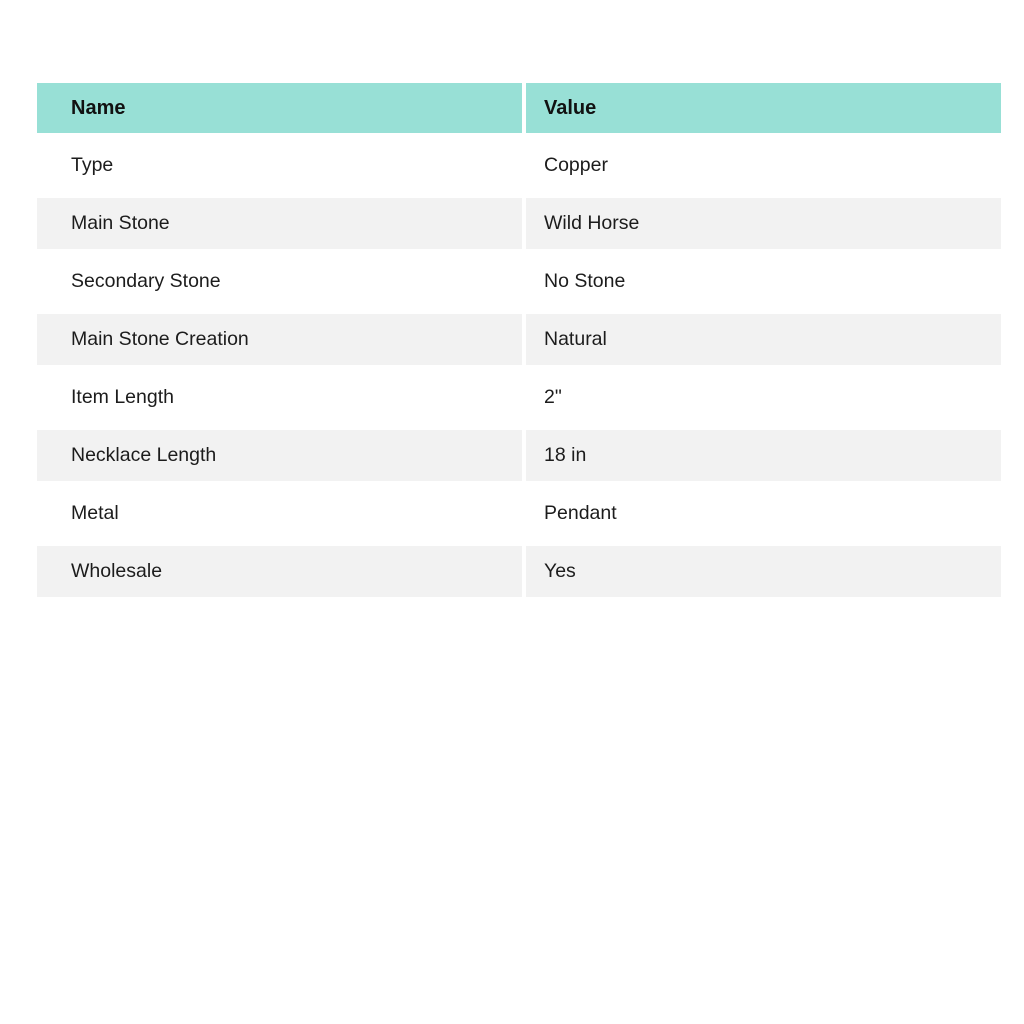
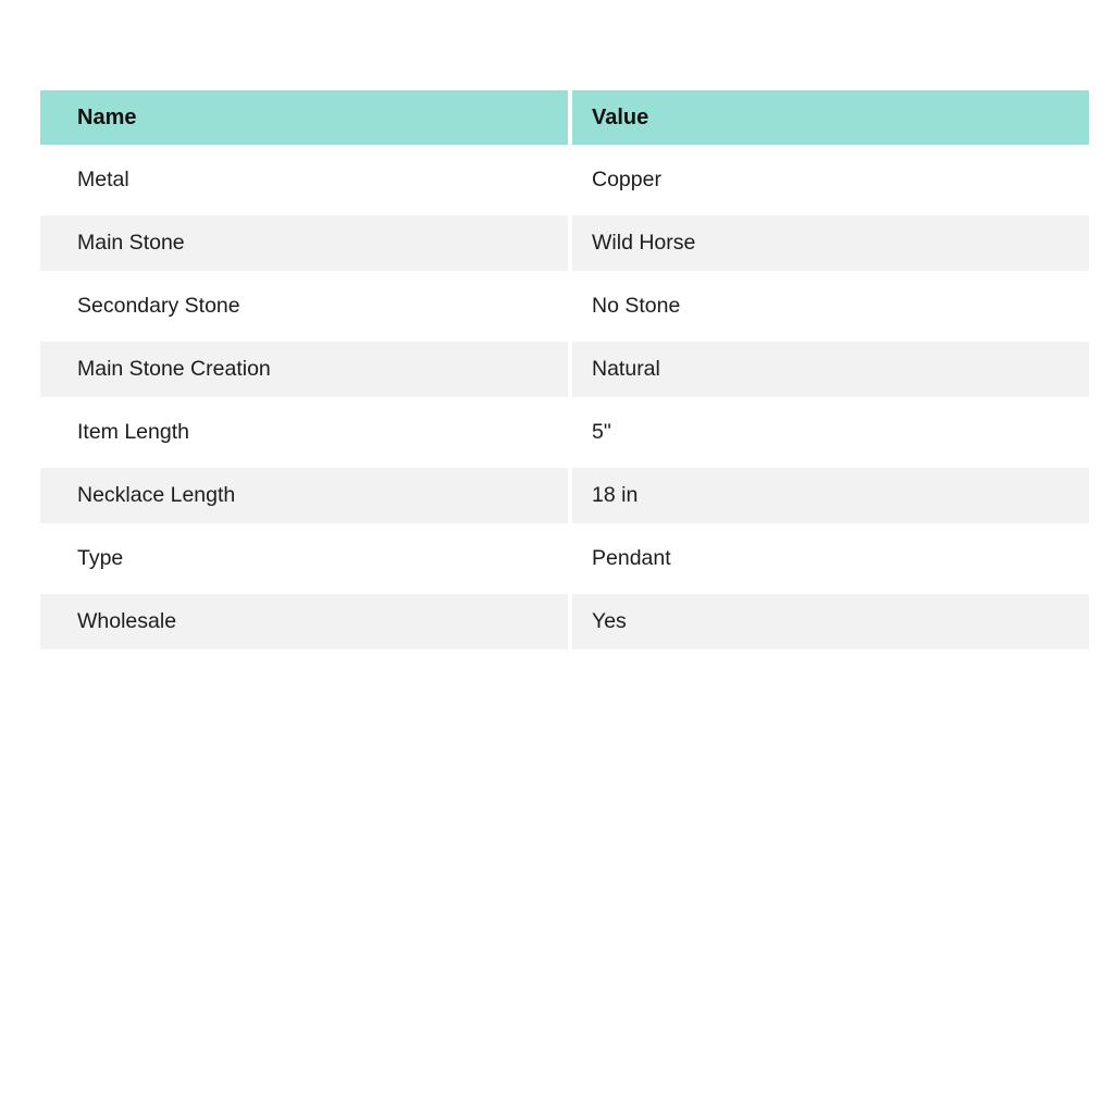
  Name
  Value
- Type
+ Metal
  Copper
  Main Stone
  Wild Horse
  Secondary Stone
  No Stone
  Main Stone Creation
  Natural
  Item Length
- 2"
+ 5"
  Necklace Length
  18 in
- Metal
+ Type
  Pendant
  Wholesale
  Yes
